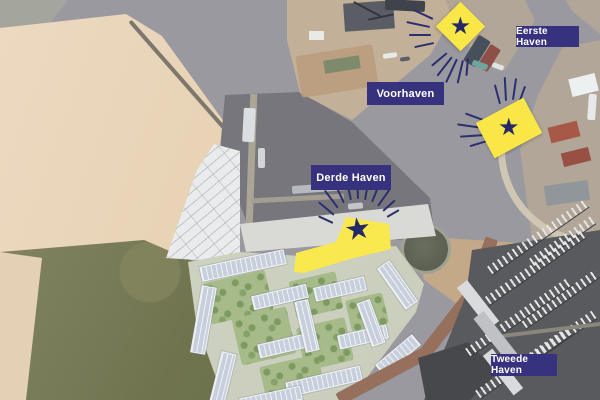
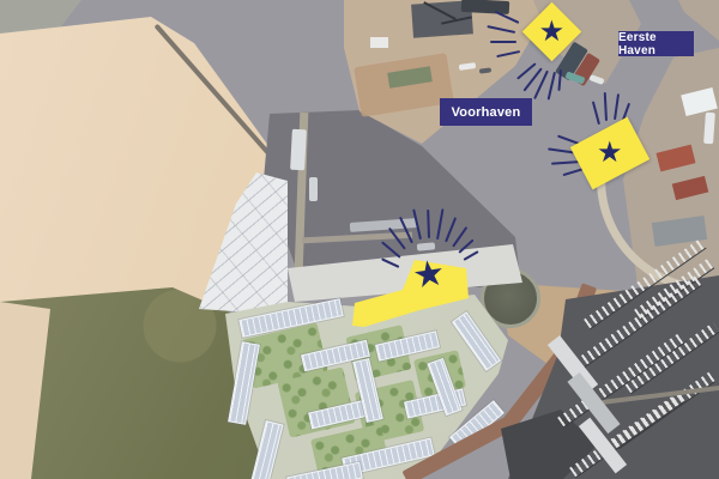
  Eerste Haven
  Voorhaven
- Derde Haven
- Tweede Haven
